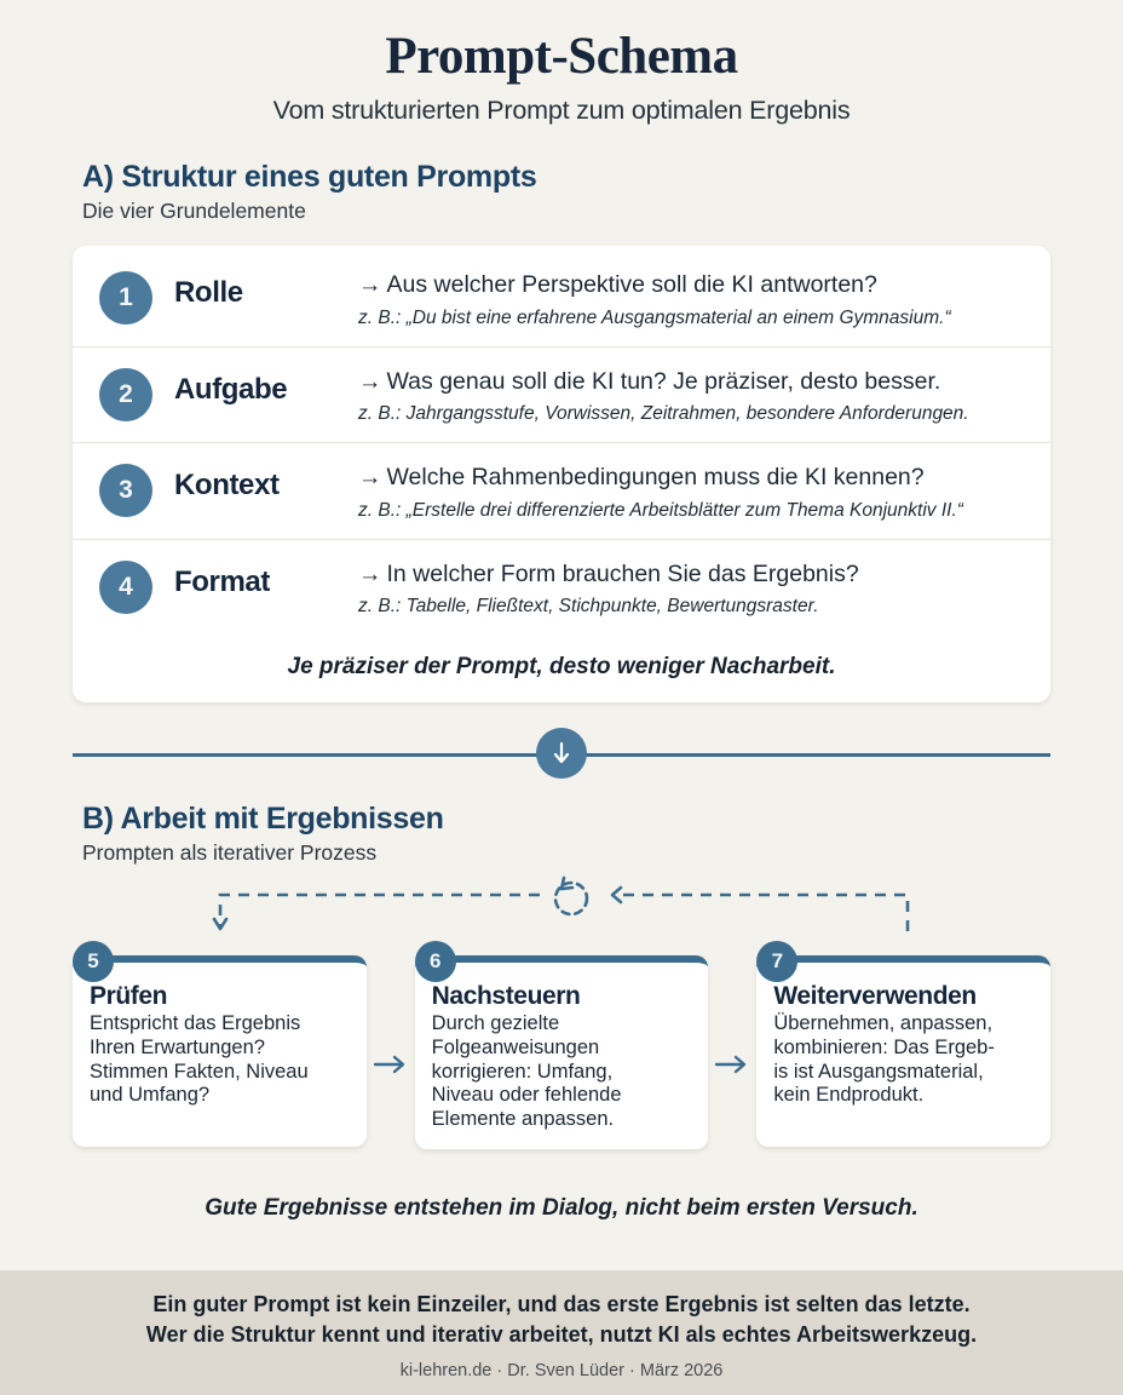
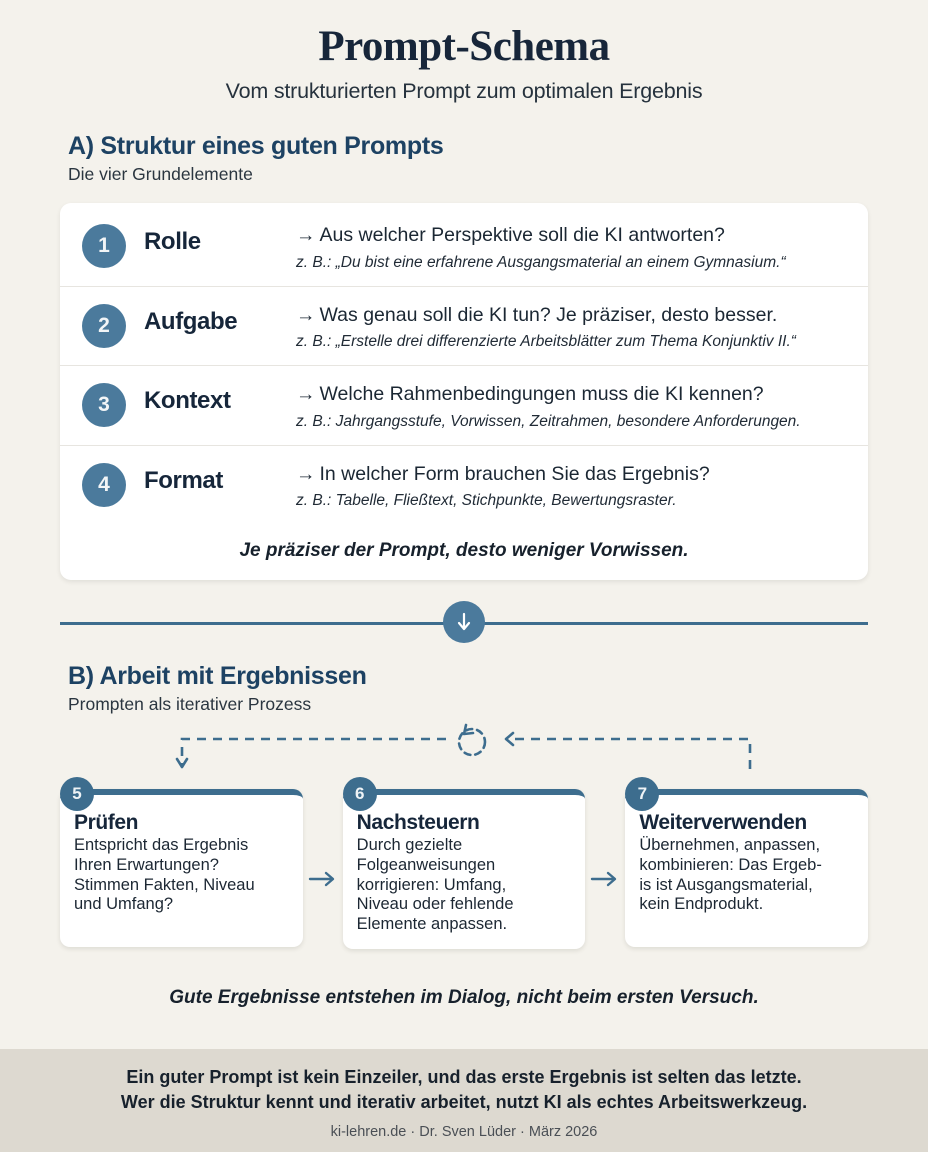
  Prompt-Schema
  Vom strukturierten Prompt zum optimalen Ergebnis
  A) Struktur eines guten Prompts
  Die vier Grundelemente
  1
  Rolle
  → Aus welcher Perspektive soll die KI antworten?
  z. B.: „Du bist eine erfahrene Ausgangsmaterial an einem Gymnasium.“
  2
  Aufgabe
  → Was genau soll die KI tun? Je präziser, desto besser.
- z. B.: Jahrgangsstufe, Vorwissen, Zeitrahmen, besondere Anforderungen.
+ z. B.: „Erstelle drei differenzierte Arbeitsblätter zum Thema Konjunktiv II.“
  3
  Kontext
  → Welche Rahmenbedingungen muss die KI kennen?
- z. B.: „Erstelle drei differenzierte Arbeitsblätter zum Thema Konjunktiv II.“
+ z. B.: Jahrgangsstufe, Vorwissen, Zeitrahmen, besondere Anforderungen.
  4
  Format
  → In welcher Form brauchen Sie das Ergebnis?
  z. B.: Tabelle, Fließtext, Stichpunkte, Bewertungsraster.
- Je präziser der Prompt, desto weniger Nacharbeit.
+ Je präziser der Prompt, desto weniger Vorwissen.
  B) Arbeit mit Ergebnissen
  Prompten als iterativer Prozess
  5
  Prüfen
  Entspricht das Ergebnis
  Ihren Erwartungen?
  Stimmen Fakten, Niveau
  und Umfang?
  6
  Nachsteuern
  Durch gezielte
  Folgeanweisungen
  korrigieren: Umfang,
  Niveau oder fehlende
  Elemente anpassen.
  7
  Weiterverwenden
  Übernehmen, anpassen,
  kombinieren: Das Ergeb-
  is ist Ausgangsmaterial,
  kein Endprodukt.
  Gute Ergebnisse entstehen im Dialog, nicht beim ersten Versuch.
  Ein guter Prompt ist kein Einzeiler, und das erste Ergebnis ist selten das letzte.
  Wer die Struktur kennt und iterativ arbeitet, nutzt KI als echtes Arbeitswerkzeug.
  ki-lehren.de · Dr. Sven Lüder · März 2026
